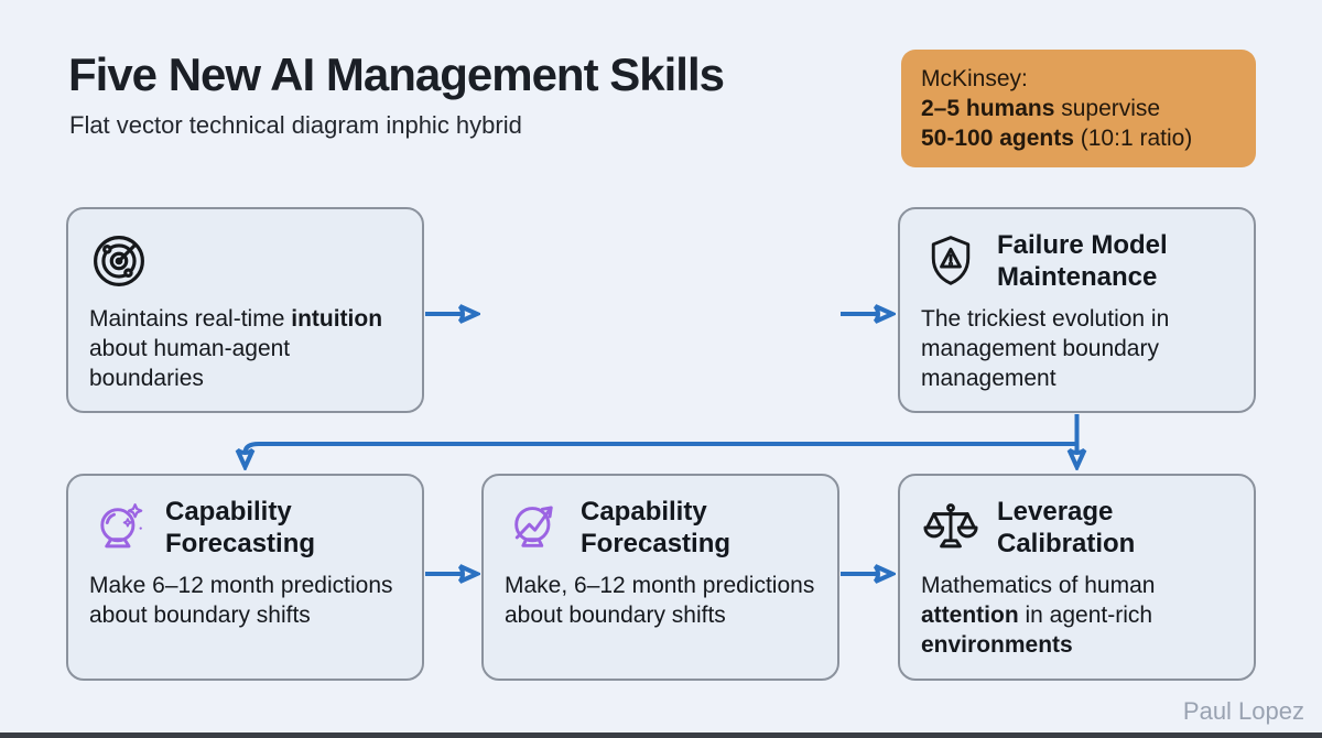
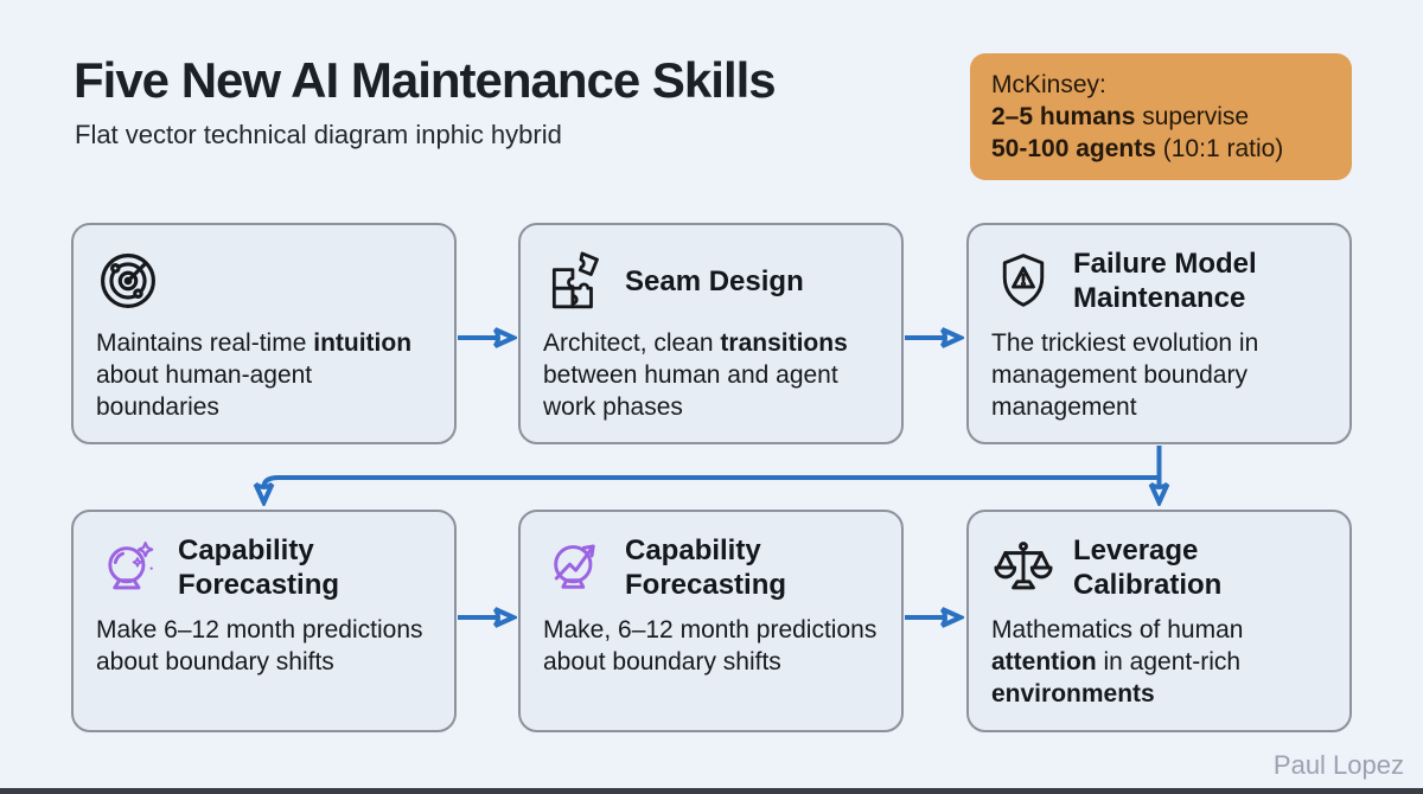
- Five New AI Management Skills
+ Five New AI Maintenance Skills
  Flat vector technical diagram inphic hybrid
  McKinsey:
  2–5 humans supervise
  50-100 agents (10:1 ratio)
  Maintains real-time intuition about human-agent boundaries
+ Seam Design
+ Architect, clean transitions between human and agent work phases
  Failure Model
  Maintenance
  The trickiest evolution in management boundary management
  Capability
  Forecasting
  Make 6–12 month predictions about boundary shifts
  Capability
  Forecasting
  Make, 6–12 month predictions about boundary shifts
  Leverage
  Calibration
  Mathematics of human attention in agent-rich environments
  Paul Lopez
